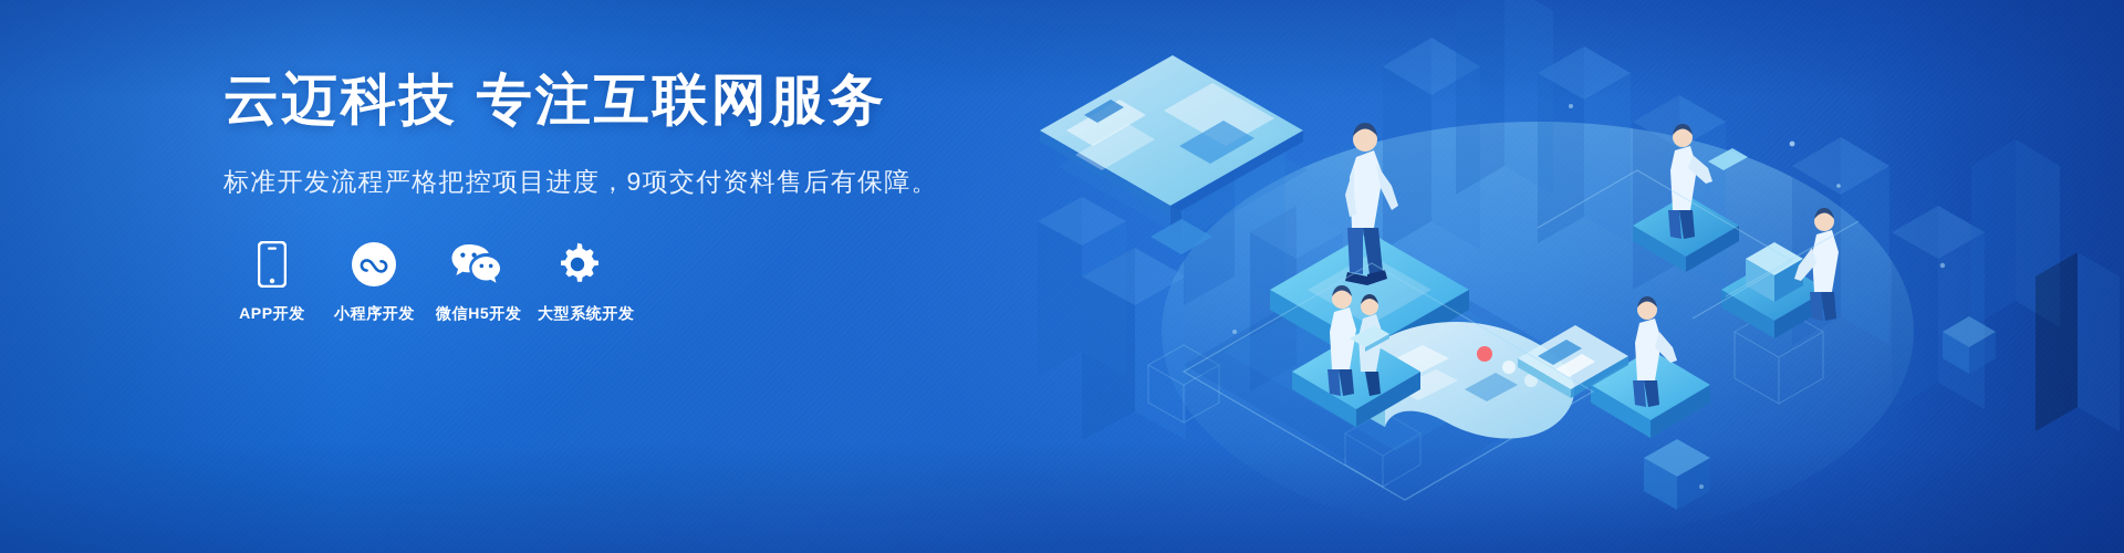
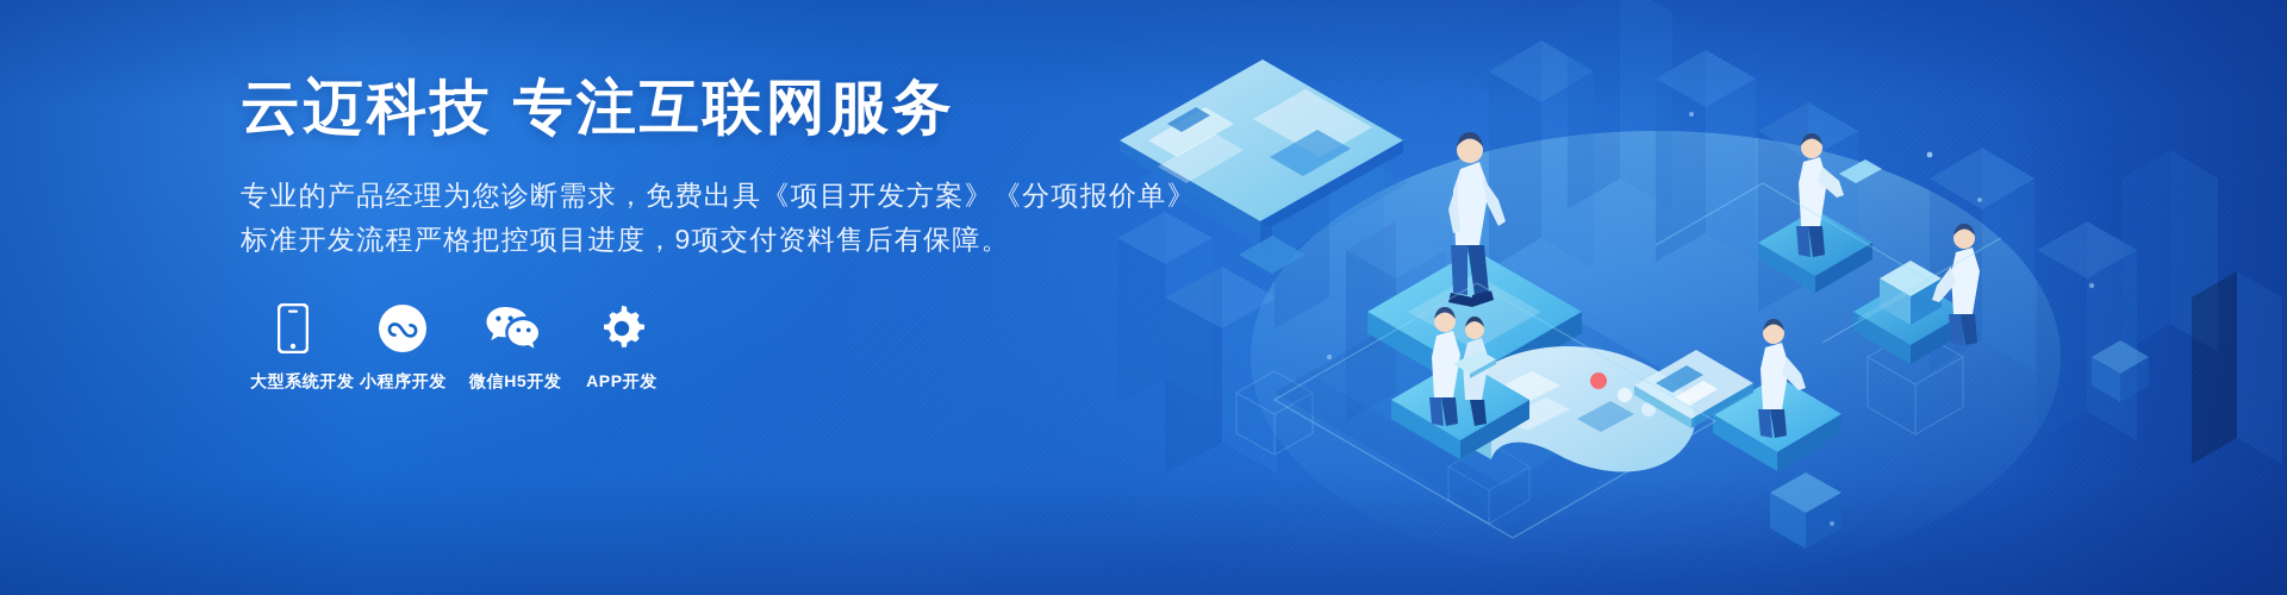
  云迈科技 专注互联网服务
+ 专业的产品经理为您诊断需求，免费出具《项目开发方案》《分项报价单》
  标准开发流程严格把控项目进度，9项交付资料售后有保障。
- APP开发
+ 大型系统开发
  小程序开发
  微信H5开发
- 大型系统开发
+ APP开发
